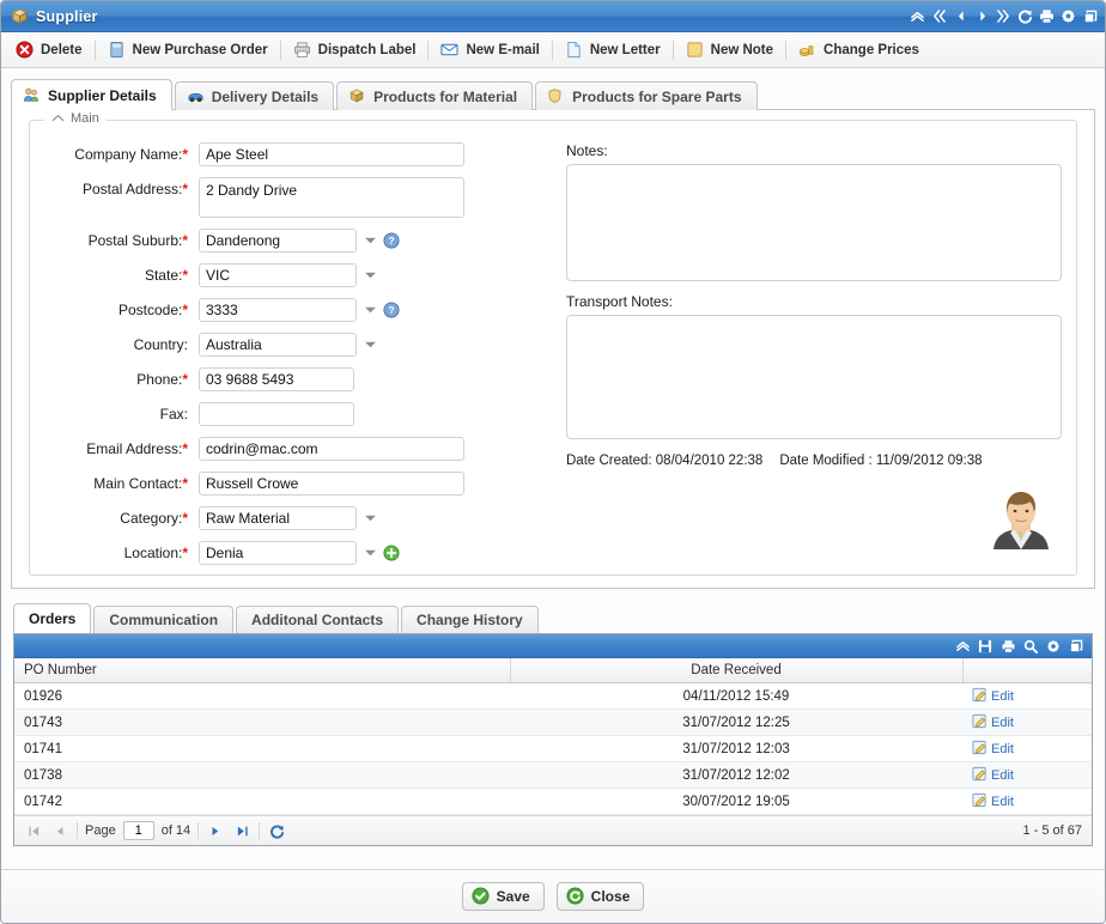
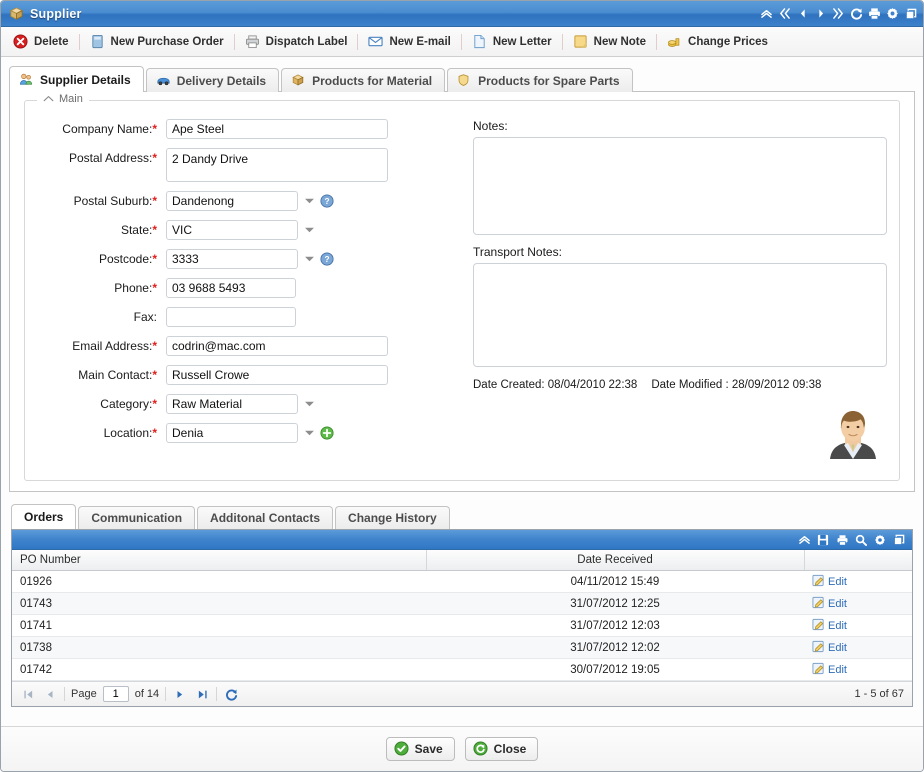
  Supplier
  Delete
  New Purchase Order
  Dispatch Label
  New E-mail
  New Letter
  New Note
  Change Prices
  Supplier Details
  Delivery Details
  Products for Material
  Products for Spare Parts
  Main
  Company Name:*
  Ape Steel
  Postal Address:*
  2 Dandy Drive
  Postal Suburb:*
  Dandenong
  ?
  State:*
  VIC
  Postcode:*
  3333
  ?
- Country:
- Australia
  Phone:*
  03 9688 5493
  Fax:
  Email Address:*
  codrin@mac.com
  Main Contact:*
  Russell Crowe
  Category:*
  Raw Material
  Location:*
  Denia
  Notes:
  Transport Notes:
- Date Created: 08/04/2010 22:38 Date Modified : 11/09/2012 09:38
+ Date Created: 08/04/2010 22:38 Date Modified : 28/09/2012 09:38
  Orders
  Communication
  Additonal Contacts
  Change History
  PO Number	Date Received
  01926	04/11/2012 15:49	Edit
  01743	31/07/2012 12:25	Edit
  01741	31/07/2012 12:03	Edit
  01738	31/07/2012 12:02	Edit
  01742	30/07/2012 19:05	Edit
  Page
  1
  of 14
  1 - 5 of 67
  Save
  Close
